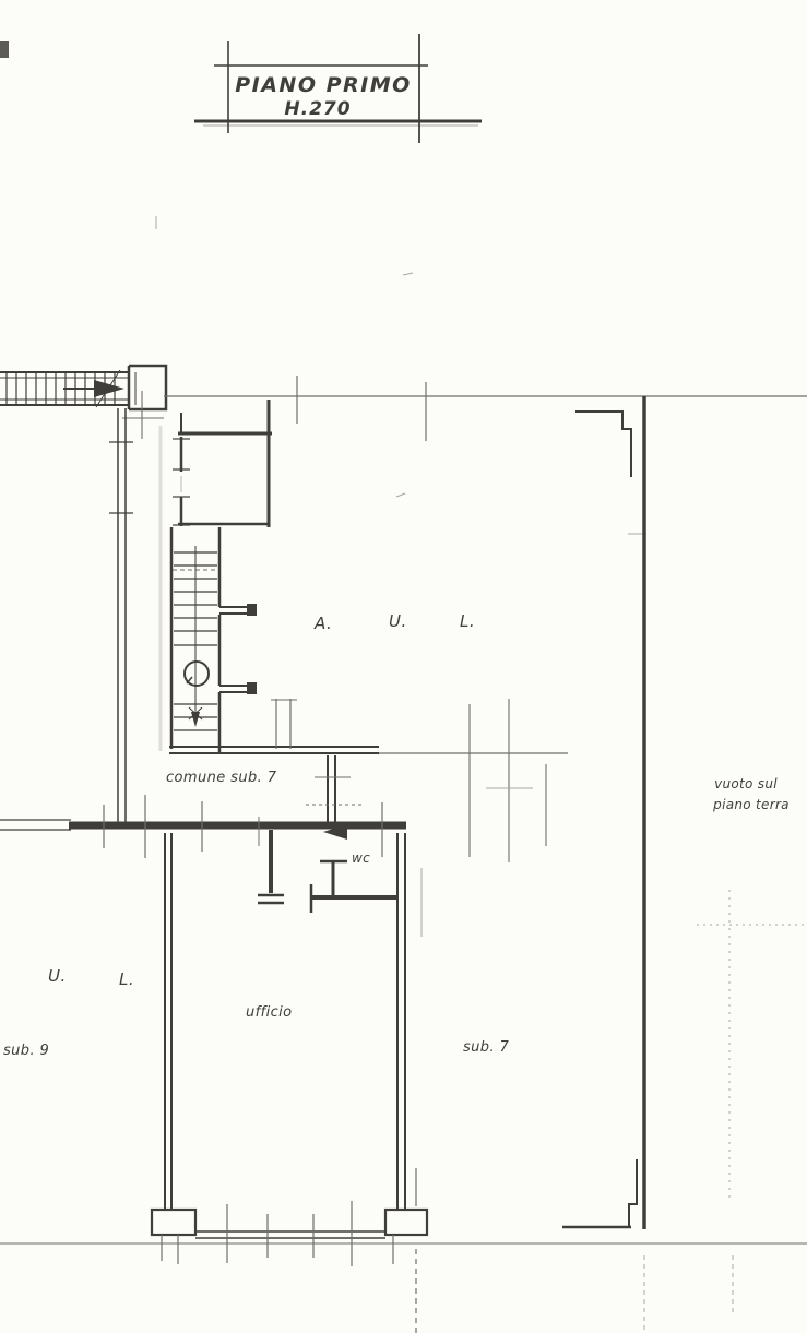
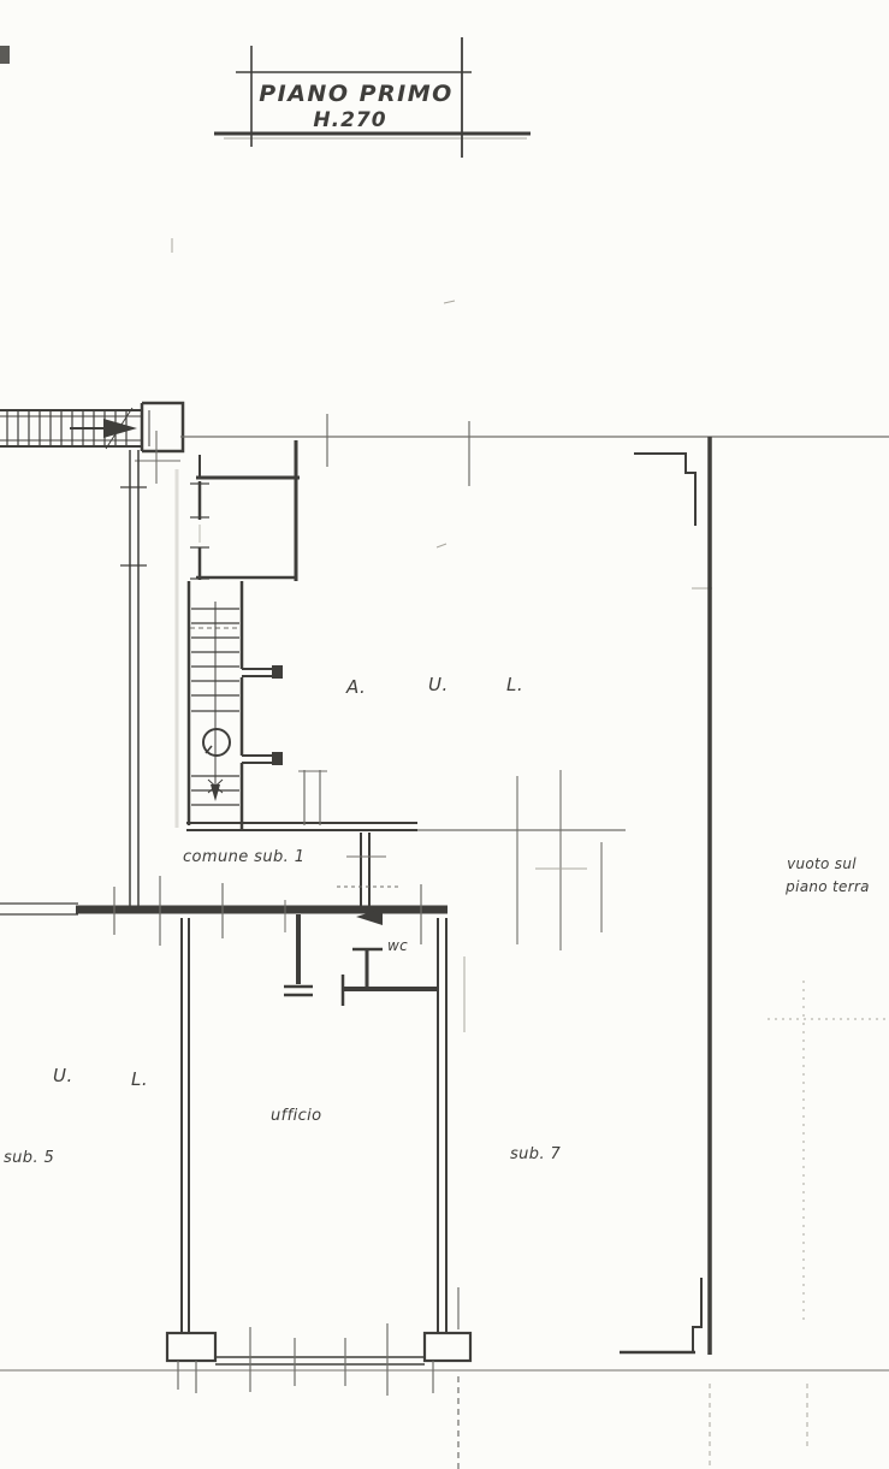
  PIANO PRIMO
  H.270
  A.
  U.
  L.
- comune sub. 7
+ comune sub. 1
  wc
  ufficio
  sub. 7
  vuoto sul
  piano terra
  U.
  L.
- sub. 9
+ sub. 5
